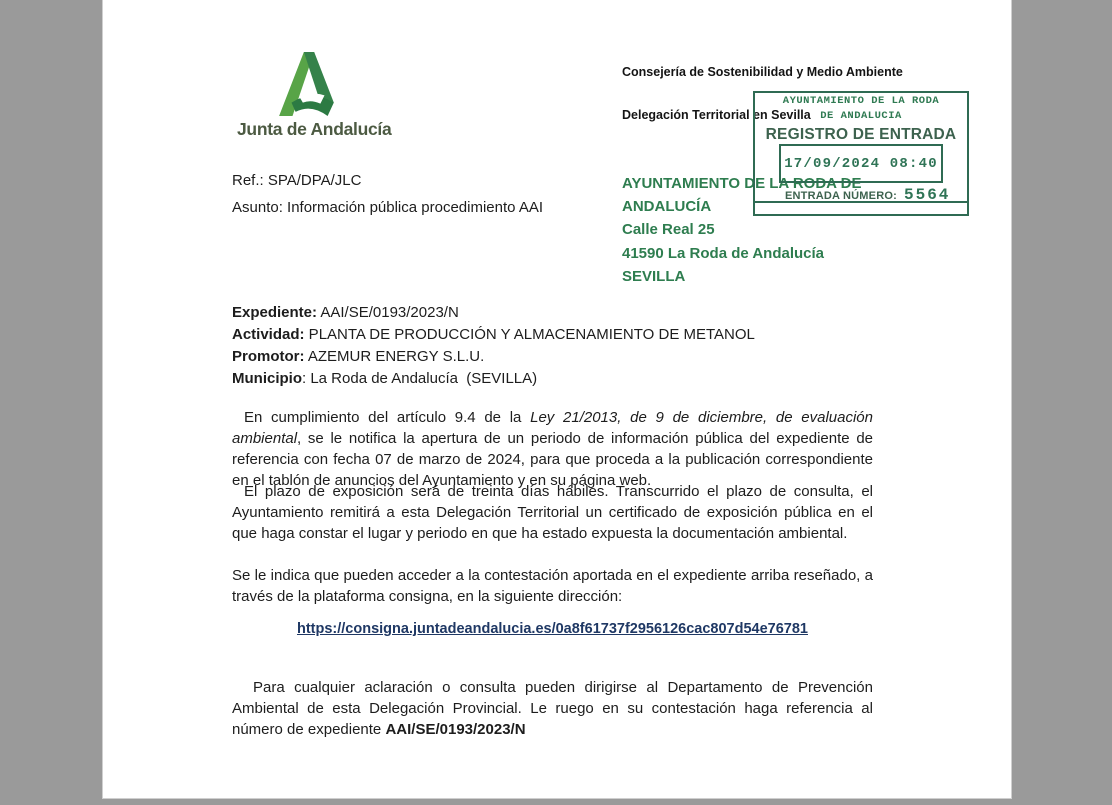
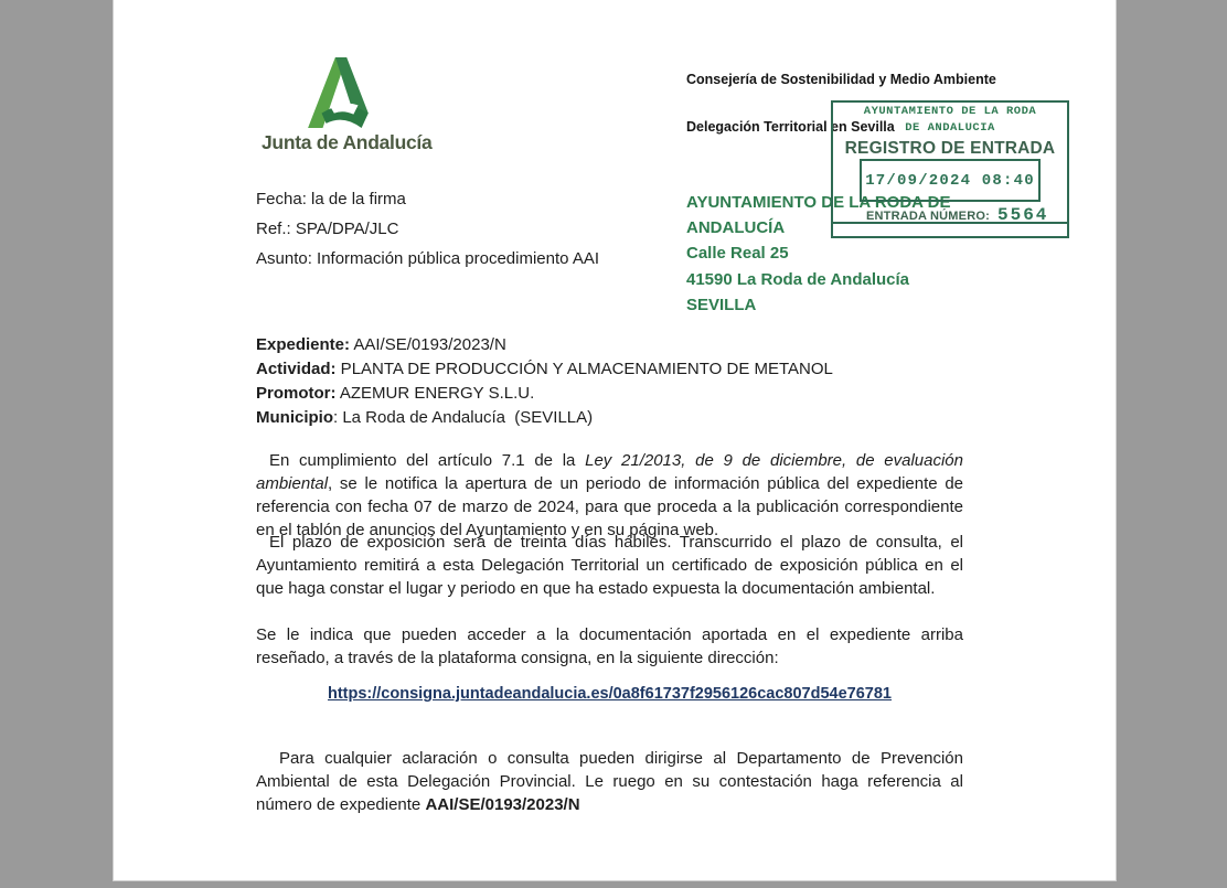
  Junta de Andalucía
  Consejería de Sostenibilidad y Medio Ambiente
  Delegación Territorial en Sevilla
+ Fecha: la de la firma
  Ref.: SPA/DPA/JLC
  Asunto: Información pública procedimiento AAI
  AYUNTAMIENTO DE LA RODA DE
  ANDALUCÍA
  Calle Real 25
  41590 La Roda de Andalucía
  SEVILLA
  AYUNTAMIENTO DE LA RODA
  DE ANDALUCIA
  REGISTRO DE ENTRADA
  17/09/2024 08:40
  ENTRADA NÚMERO:
  5564
  Expediente: AAI/SE/0193/2023/N
  Actividad: PLANTA DE PRODUCCIÓN Y ALMACENAMIENTO DE METANOL
  Promotor: AZEMUR ENERGY S.L.U.
  Municipio: La Roda de Andalucía (SEVILLA)
- En cumplimiento del artículo 9.4 de la Ley 21/2013, de 9 de diciembre, de evaluación ambiental, se le notifica la apertura de un periodo de información pública del expediente de referencia con fecha 07 de marzo de 2024, para que proceda a la publicación correspondiente en el tablón de anuncios del Ayuntamiento y en su página web.
+ En cumplimiento del artículo 7.1 de la Ley 21/2013, de 9 de diciembre, de evaluación ambiental, se le notifica la apertura de un periodo de información pública del expediente de referencia con fecha 07 de marzo de 2024, para que proceda a la publicación correspondiente en el tablón de anuncios del Ayuntamiento y en su página web.
  El plazo de exposición será de treinta días hábiles. Transcurrido el plazo de consulta, el Ayuntamiento remitirá a esta Delegación Territorial un certificado de exposición pública en el que haga constar el lugar y periodo en que ha estado expuesta la documentación ambiental.
- Se le indica que pueden acceder a la contestación aportada en el expediente arriba reseñado, a través de la plataforma consigna, en la siguiente dirección:
+ Se le indica que pueden acceder a la documentación aportada en el expediente arriba reseñado, a través de la plataforma consigna, en la siguiente dirección:
  https://consigna.juntadeandalucia.es/0a8f61737f2956126cac807d54e76781
  Para cualquier aclaración o consulta pueden dirigirse al Departamento de Prevención Ambiental de esta Delegación Provincial. Le ruego en su contestación haga referencia al número de expediente AAI/SE/0193/2023/N
